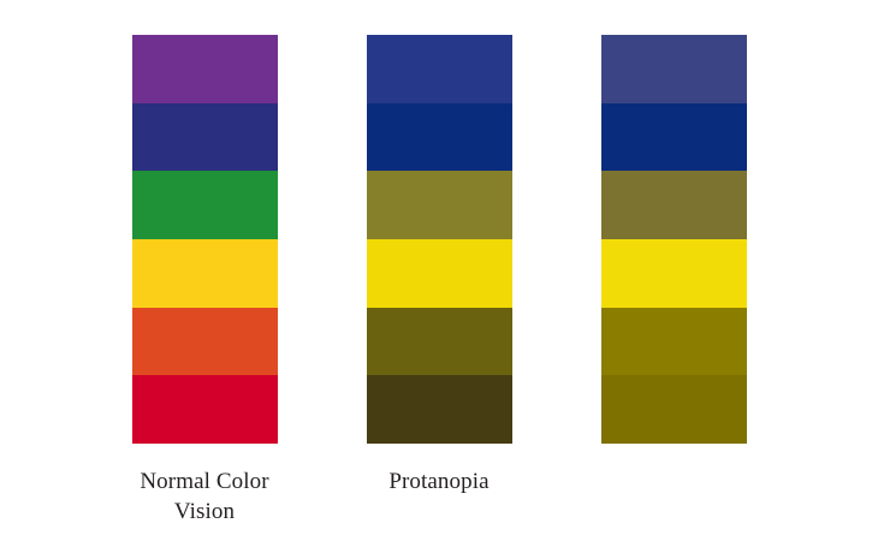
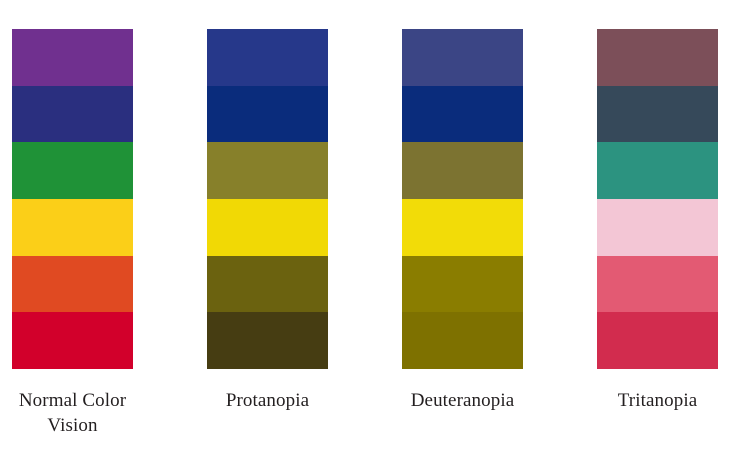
  Normal Color
  Vision
  Protanopia
+ Deuteranopia
+ Tritanopia
